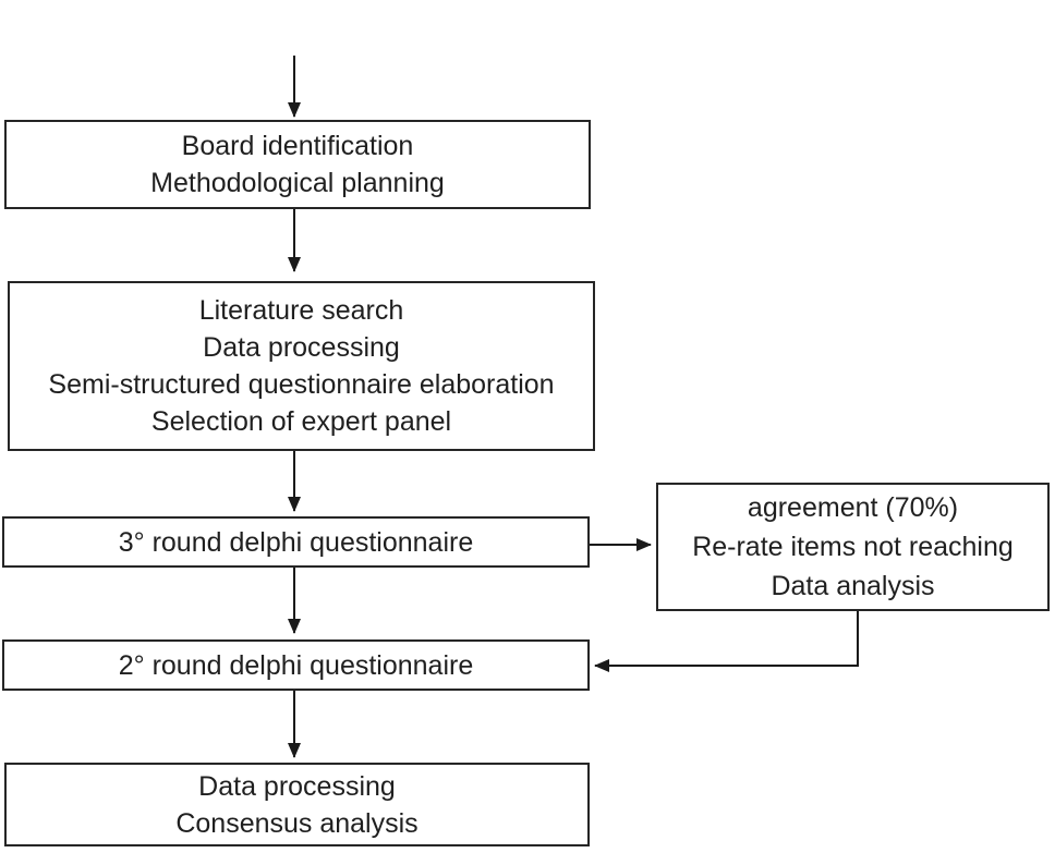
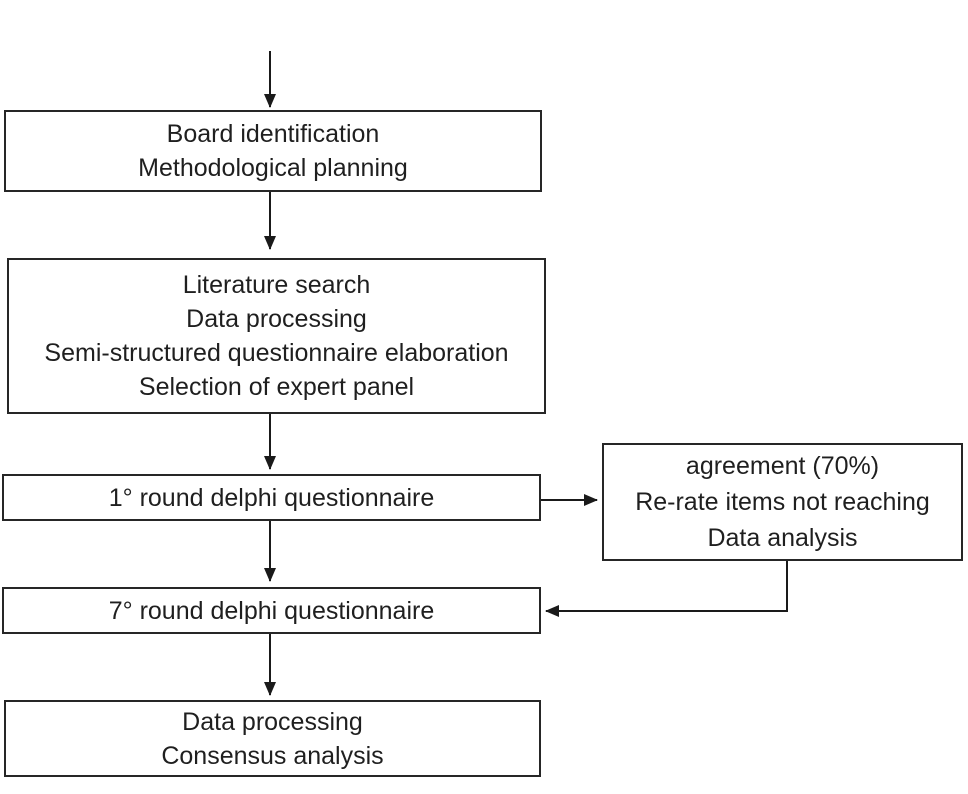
  Board identification
  Methodological planning
  Literature search
  Data processing
  Semi-structured questionnaire elaboration
  Selection of expert panel
- 3° round delphi questionnaire
+ 1° round delphi questionnaire
  agreement (70%)
  Re-rate items not reaching
  Data analysis
- 2° round delphi questionnaire
+ 7° round delphi questionnaire
  Data processing
  Consensus analysis
